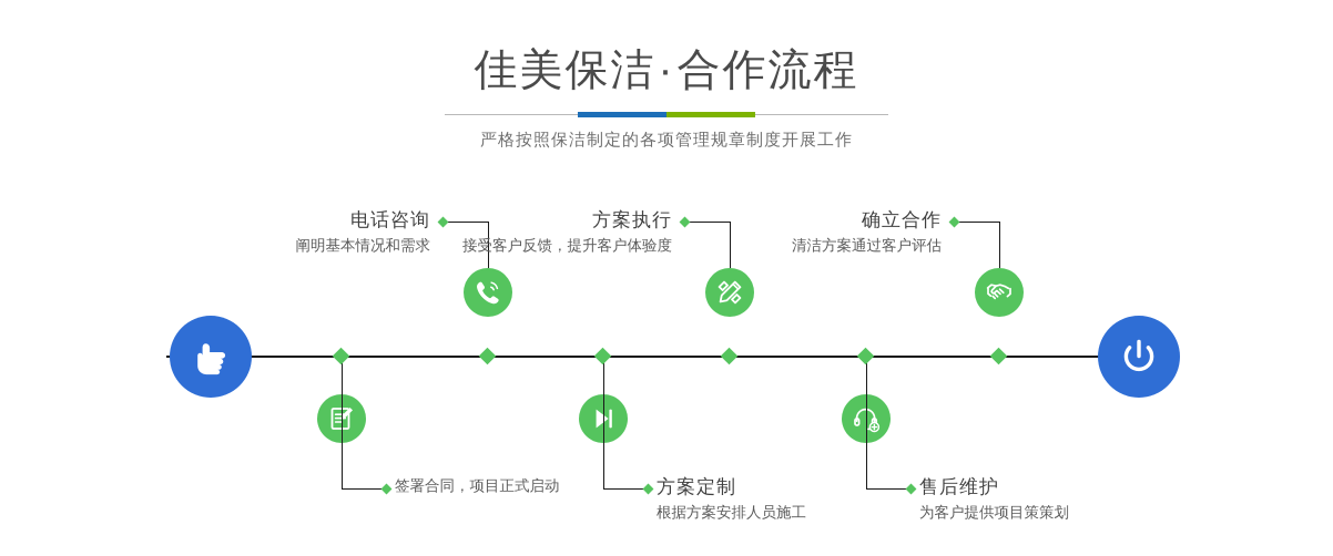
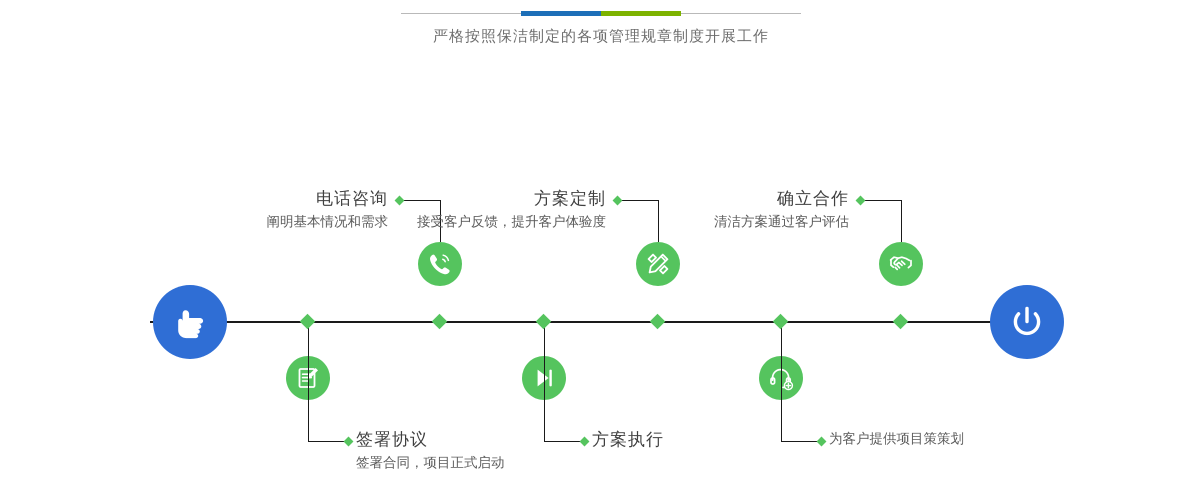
- 佳美保洁·合作流程
  严格按照保洁制定的各项管理规章制度开展工作
  电话咨询
  阐明基本情况和需求
+ 签署协议
  签署合同，项目正式启动
- 方案执行
+ 方案定制
  接受客户反馈，提升客户体验度
- 方案定制
+ 方案执行
- 根据方案安排人员施工
  确立合作
  清洁方案通过客户评估
- 售后维护
  为客户提供项目策策划
